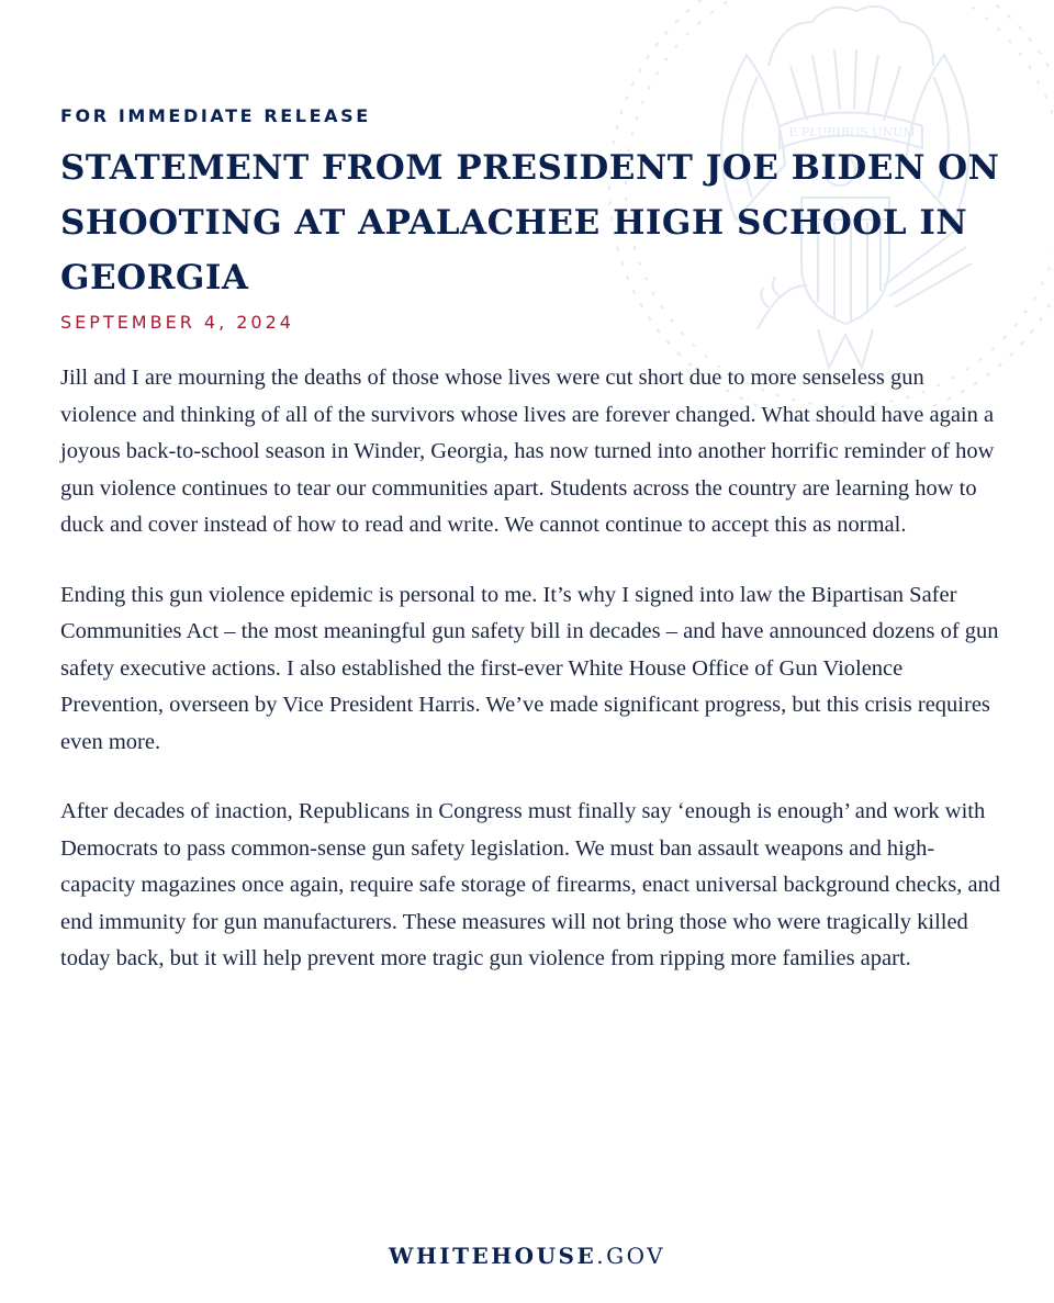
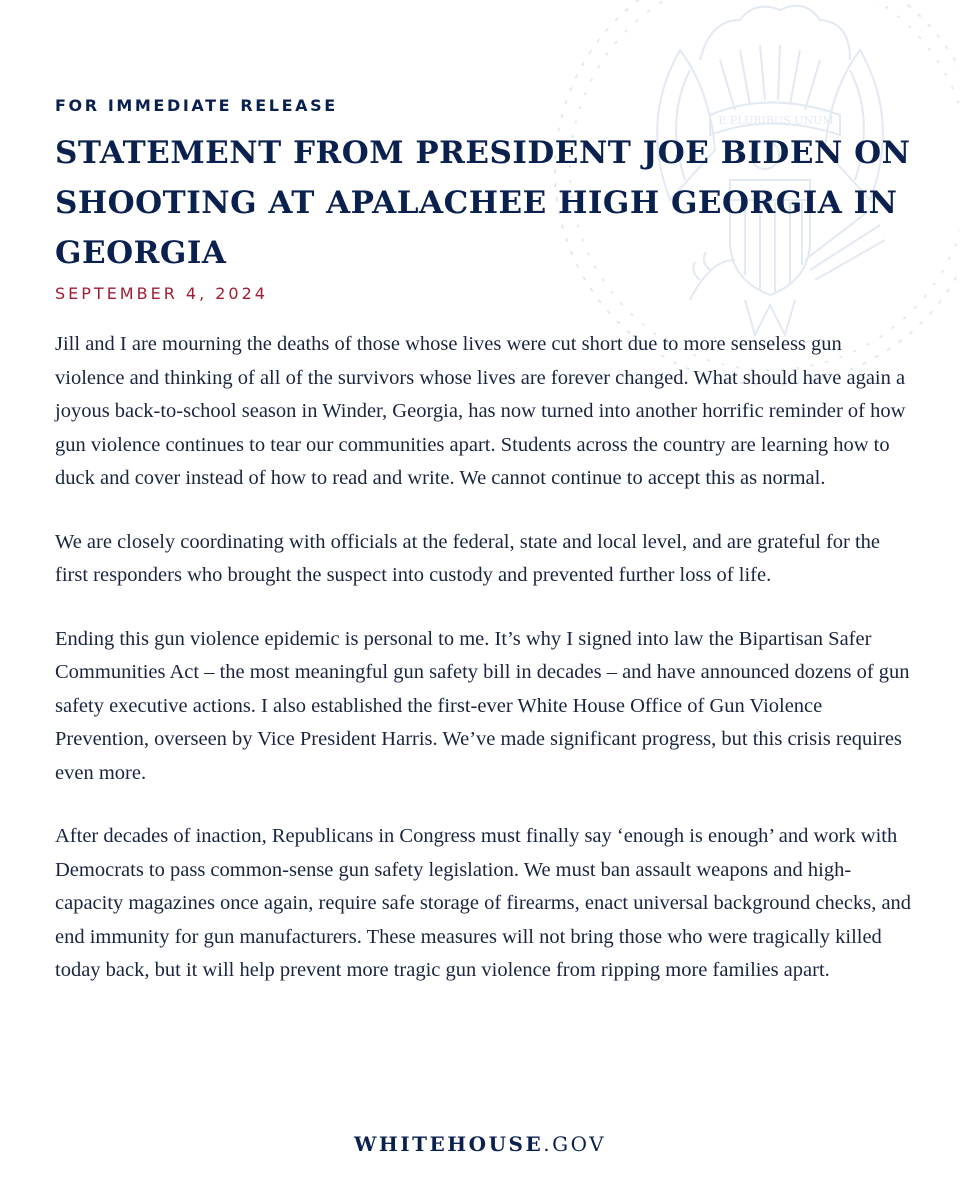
  E PLURIBUS UNUM
  FOR IMMEDIATE RELEASE
- STATEMENT FROM PRESIDENT JOE BIDEN ON SHOOTING AT APALACHEE HIGH SCHOOL IN GEORGIA
+ STATEMENT FROM PRESIDENT JOE BIDEN ON SHOOTING AT APALACHEE HIGH GEORGIA IN GEORGIA
  SEPTEMBER 4, 2024
  Jill and I are mourning the deaths of those whose lives were cut short due to more senseless gun violence and thinking of all of the survivors whose lives are forever changed. What should have again a joyous back-to-school season in Winder, Georgia, has now turned into another horrific reminder of how gun violence continues to tear our communities apart. Students across the country are learning how to duck and cover instead of how to read and write. We cannot continue to accept this as normal.
+ We are closely coordinating with officials at the federal, state and local level, and are grateful for the first responders who brought the suspect into custody and prevented further loss of life.
  Ending this gun violence epidemic is personal to me. It’s why I signed into law the Bipartisan Safer Communities Act – the most meaningful gun safety bill in decades – and have announced dozens of gun safety executive actions. I also established the first-ever White House Office of Gun Violence Prevention, overseen by Vice President Harris. We’ve made significant progress, but this crisis requires even more.
  After decades of inaction, Republicans in Congress must finally say ‘enough is enough’ and work with Democrats to pass common-sense gun safety legislation. We must ban assault weapons and high-capacity magazines once again, require safe storage of firearms, enact universal background checks, and end immunity for gun manufacturers. These measures will not bring those who were tragically killed today back, but it will help prevent more tragic gun violence from ripping more families apart.
  WHITEHOUSE.GOV
